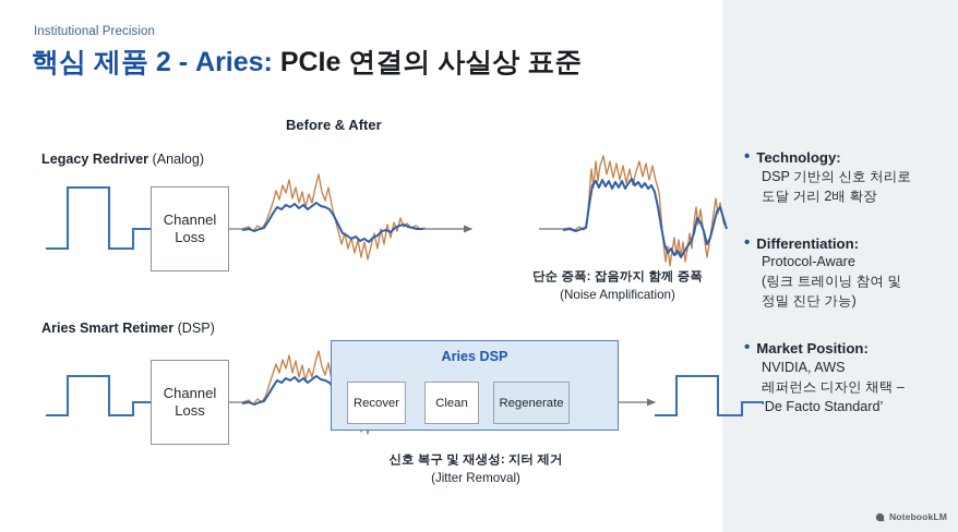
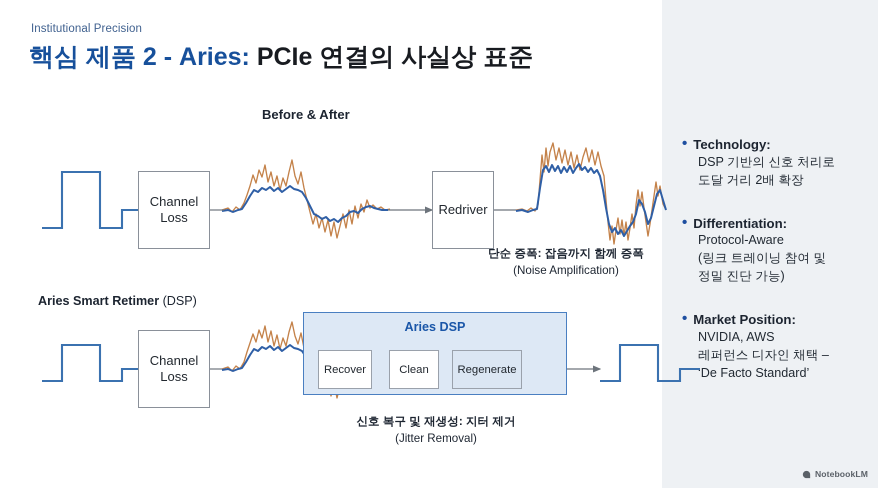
  •
  Technology:
  DSP 기반의 신호 처리로
  도달 거리 2배 확장
  •
  Differentiation:
  Protocol-Aware
  (링크 트레이닝 참여 및
  정밀 진단 가능)
  •
  Market Position:
  NVIDIA, AWS
  레퍼런스 디자인 채택 –
  ‘De Facto Standard’
  Institutional Precision
  핵심 제품 2 - Aries: PCIe 연결의 사실상 표준
  Before & After
- Legacy Redriver (Analog)
  Aries Smart Retimer (DSP)
  Channel
  Loss
+ Redriver
  단순 증폭: 잡음까지 함께 증폭
  (Noise Amplification)
  Channel
  Loss
  Aries DSP
  Recover
  Clean
  Regenerate
  신호 복구 및 재생성: 지터 제거
  (Jitter Removal)
  NotebookLM
